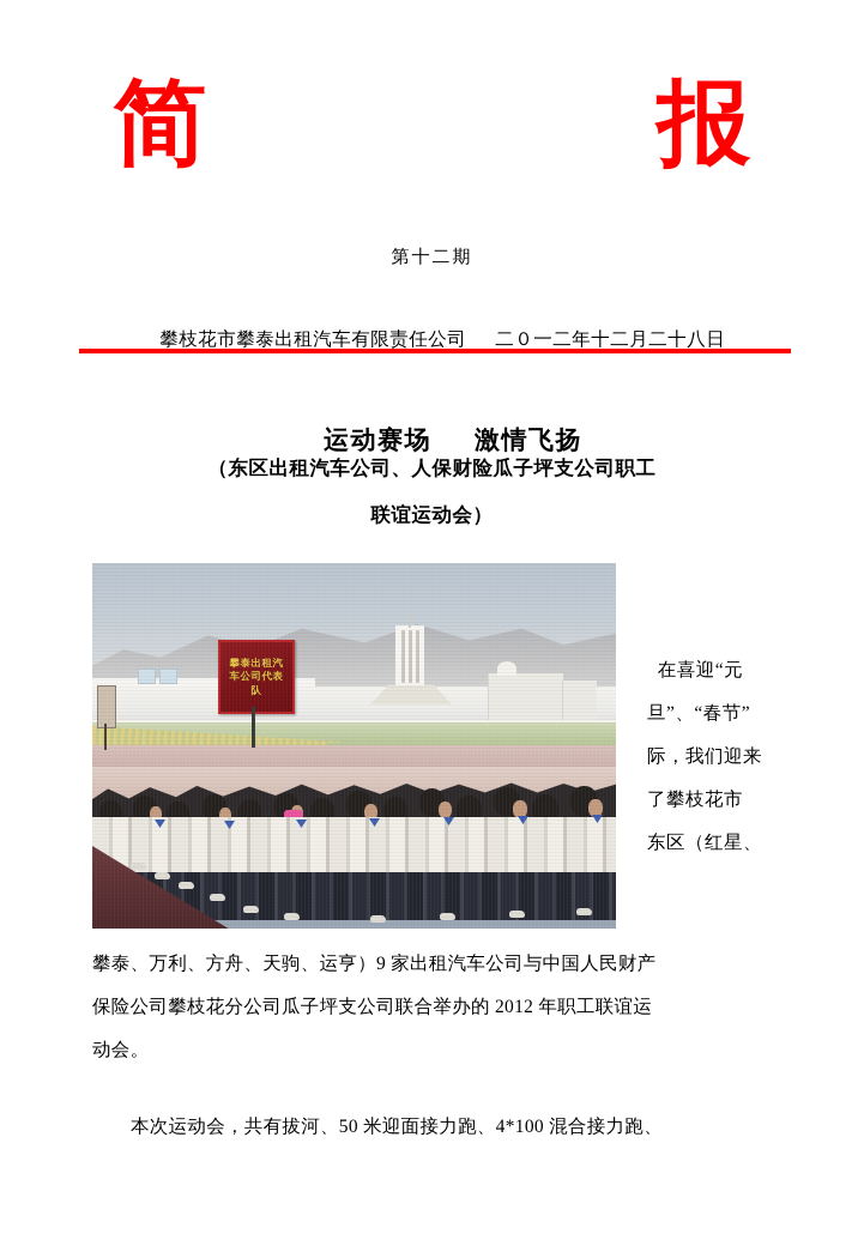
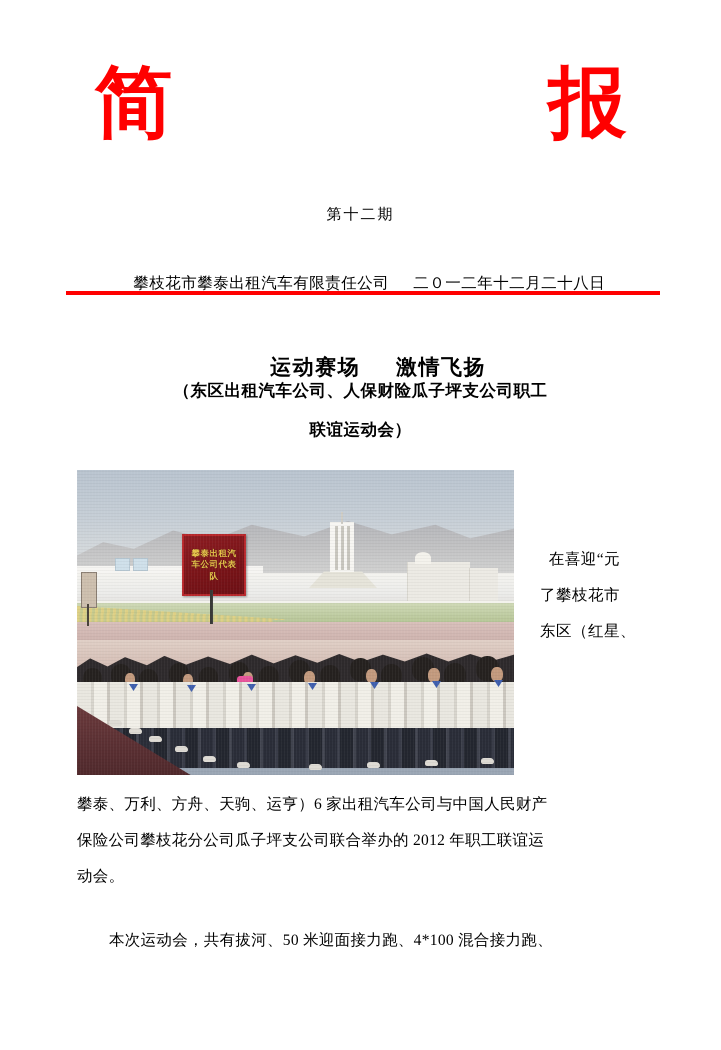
  简 报
  第十二期
  攀枝花市攀泰出租汽车有限责任公司 二０一二年十二月二十八日
  运动赛场 激情飞扬
  （东区出租汽车公司、人保财险瓜子坪支公司职工
  联谊运动会）
  在喜迎“元
- 旦”、“春节”
- 际，我们迎来
  了攀枝花市
  东区（红星、
- 攀泰、万利、方舟、天驹、运亨）9 家出租汽车公司与中国人民财产
+ 攀泰、万利、方舟、天驹、运亨）6 家出租汽车公司与中国人民财产
  保险公司攀枝花分公司瓜子坪支公司联合举办的 2012 年职工联谊运
  动会。
  本次运动会，共有拔河、50 米迎面接力跑、4*100 混合接力跑、
